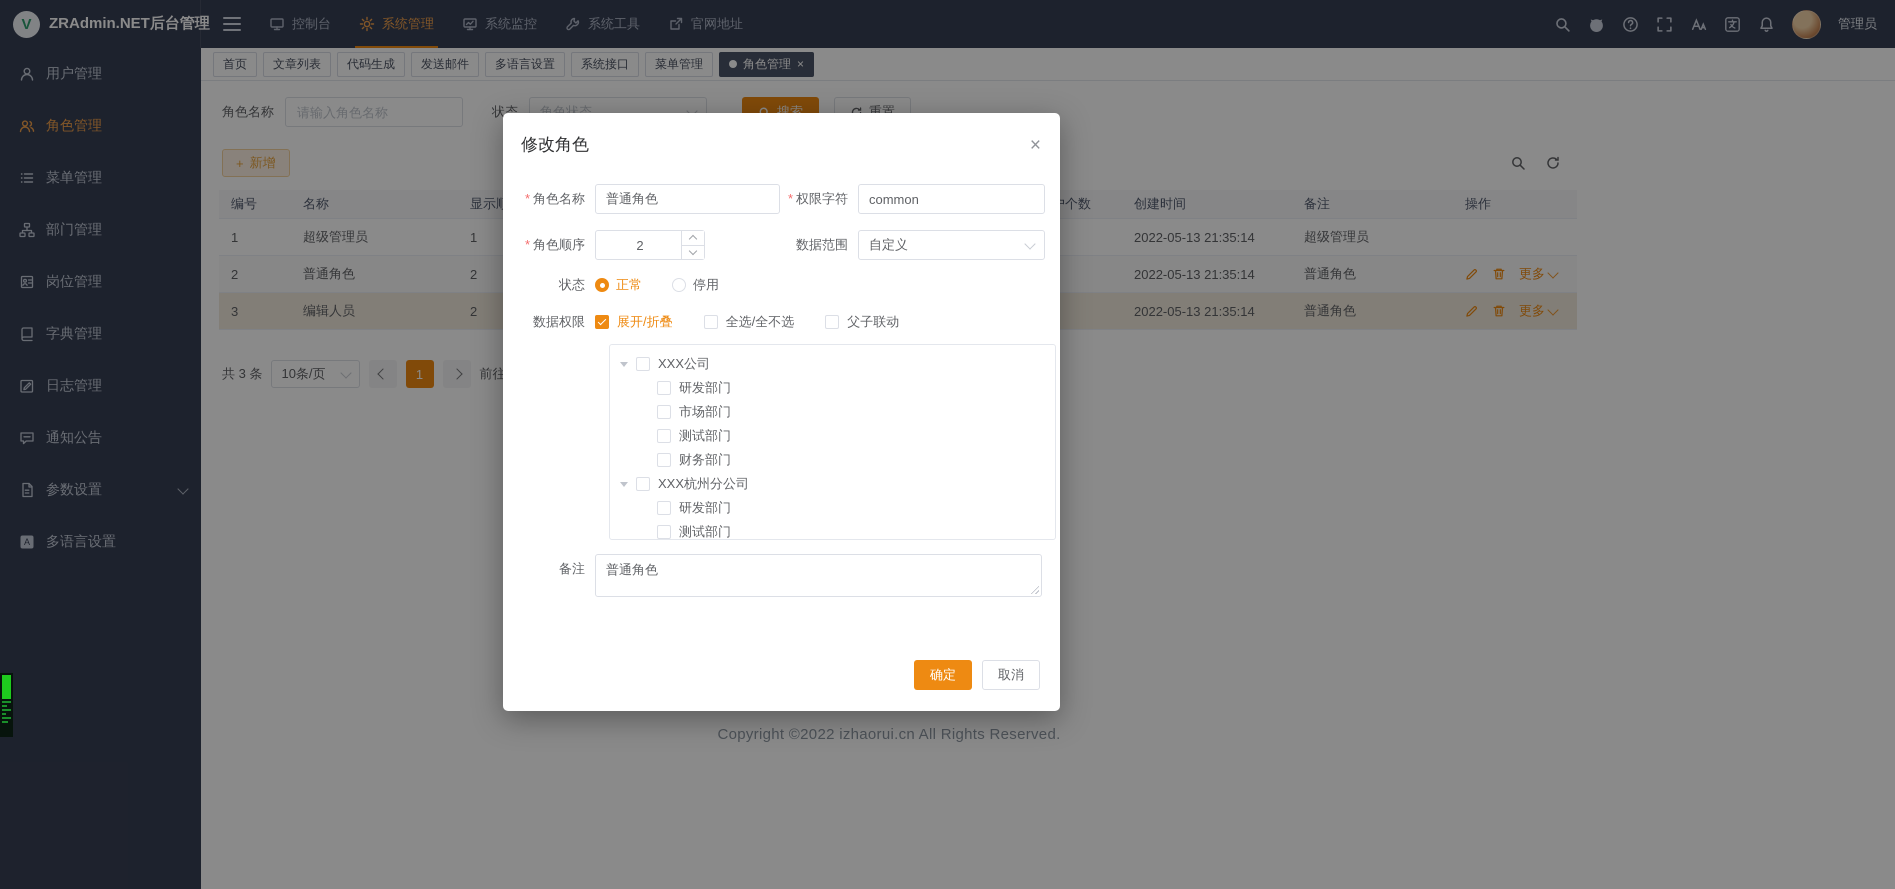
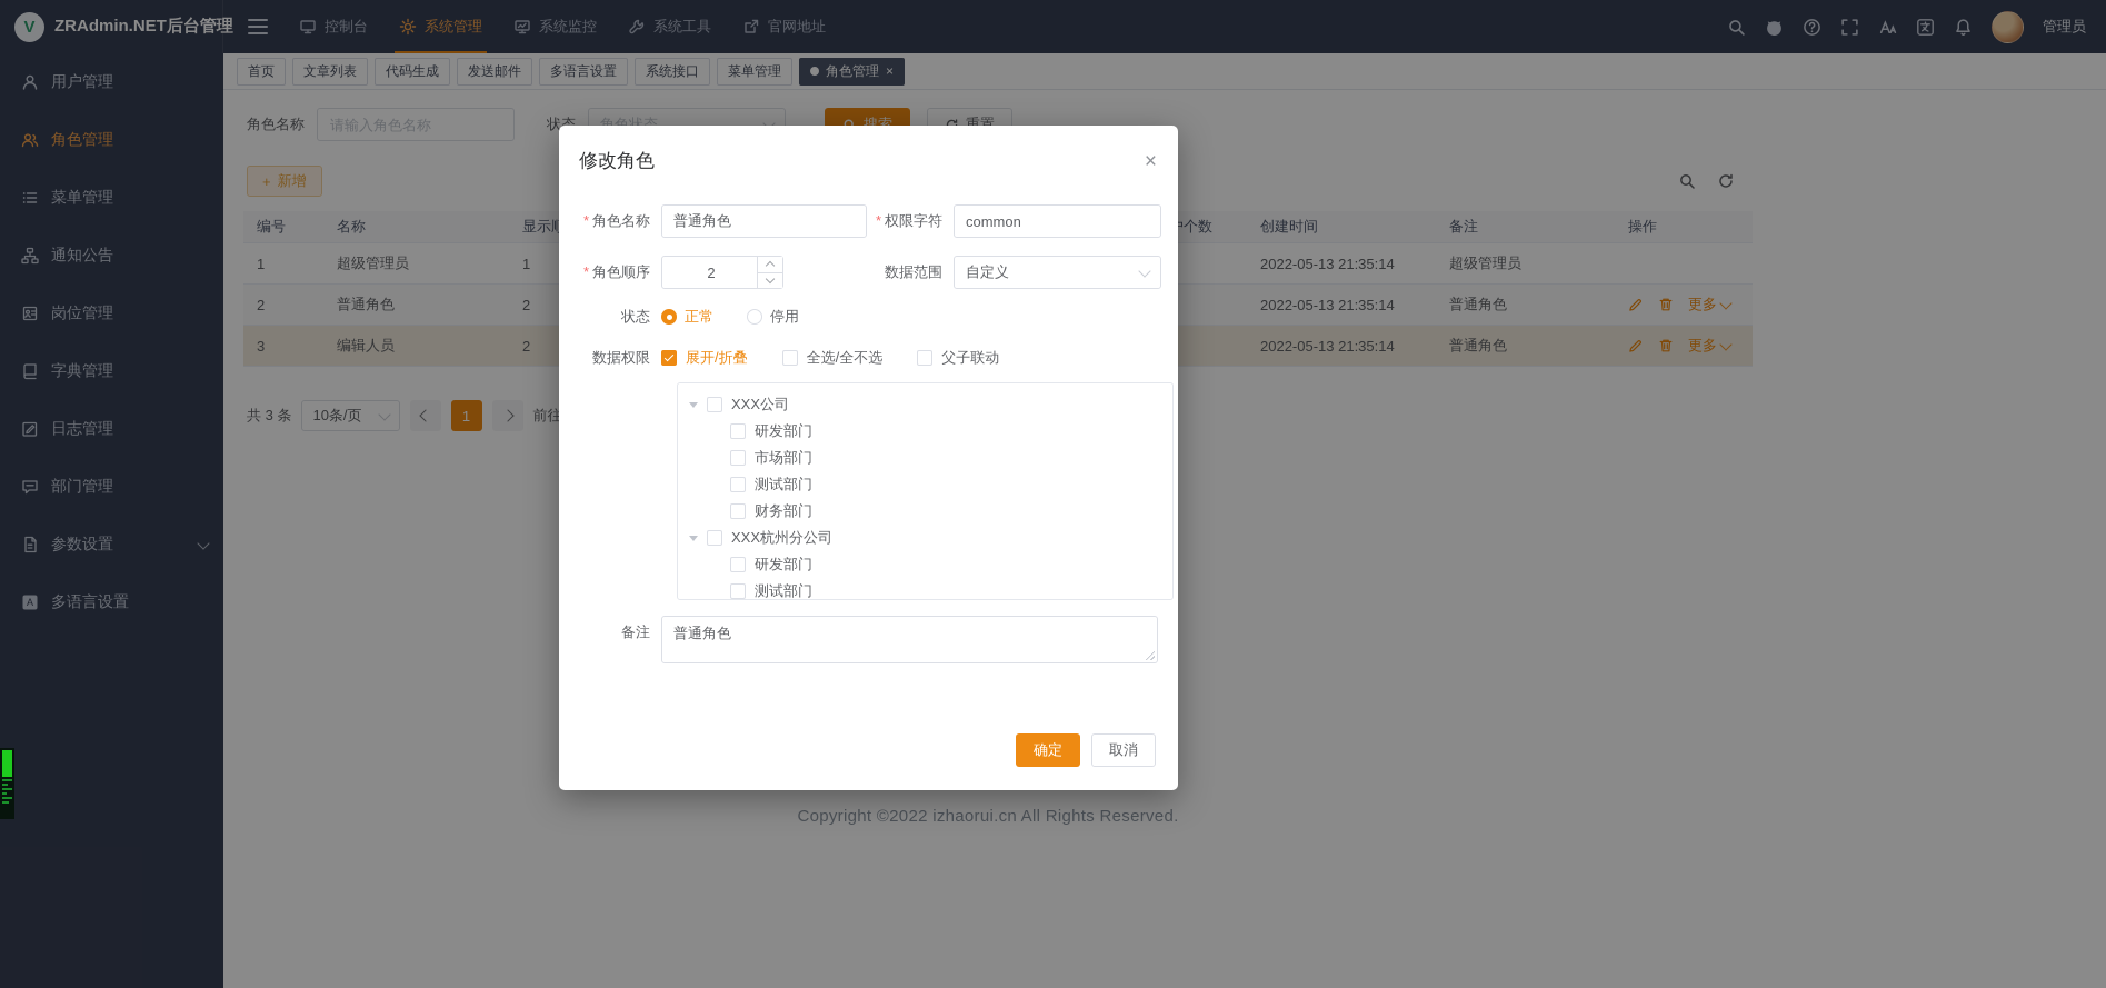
  V
  ZRAdmin.NET后台管理
  控制台
  系统管理
  系统监控
  系统工具
  官网地址
  管理员
  用户管理
  角色管理
  菜单管理
- 部门管理
+ 通知公告
  岗位管理
  字典管理
  日志管理
- 通知公告
+ 部门管理
  参数设置
  A
  多语言设置
  首页
  文章列表
  代码生成
  发送邮件
  多语言设置
  系统接口
  菜单管理
  角色管理
  ×
  角色名称
  请输入角色名称
  状态
  角色状态
  搜索
  重置
  +
  新增
  编号
  名称
  创建时间
  备注
  操作
  1
  超级管理员
  1
  2022-05-13 21:35:14
  超级管理员
  2
  普通角色
  2
  2022-05-13 21:35:14
  普通角色
  更多
  3
  编辑人员
  2
  2022-05-13 21:35:14
  普通角色
  更多
  共 3 条
  10条/页
  1
  前往
  Copyright ©2022 izhaorui.cn All Rights Reserved.
  修改角色
  ×
  角色名称
  普通角色
  权限字符
  common
  角色顺序
  2
  数据范围
  自定义
  状态
  正常
  停用
  数据权限
  展开/折叠
  全选/全不选
  父子联动
  XXX公司
  研发部门
  市场部门
  测试部门
  财务部门
  XXX杭州分公司
  研发部门
  测试部门
  备注
  普通角色
  确定
  取消
